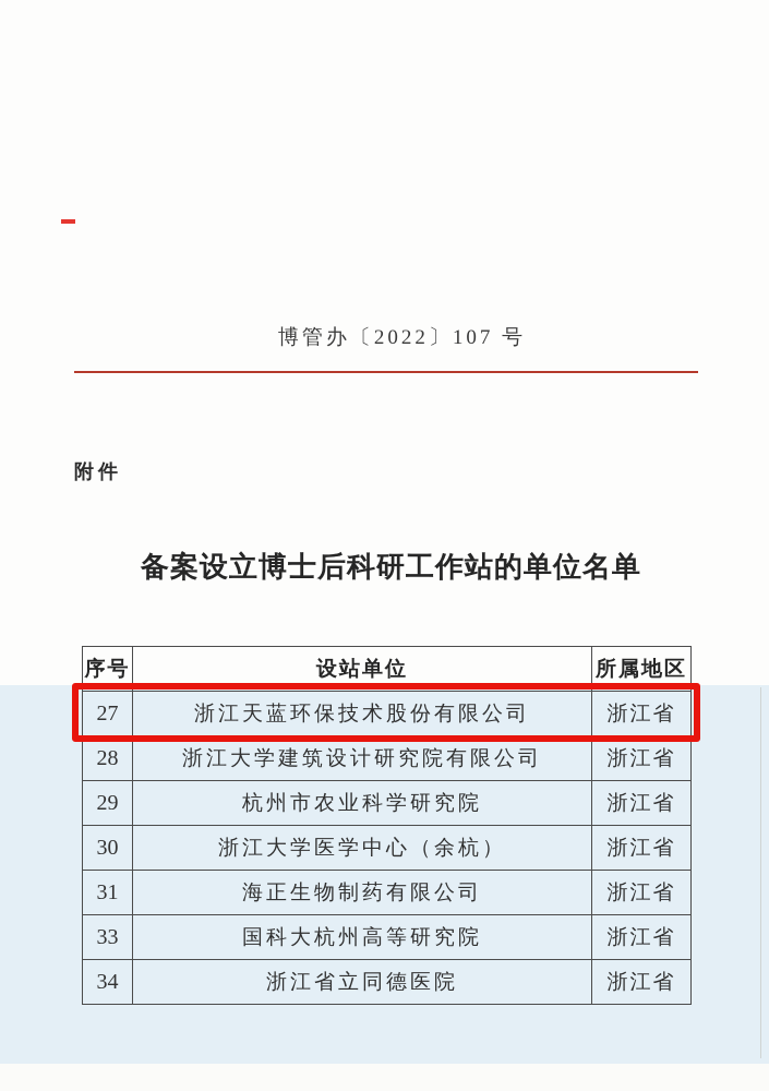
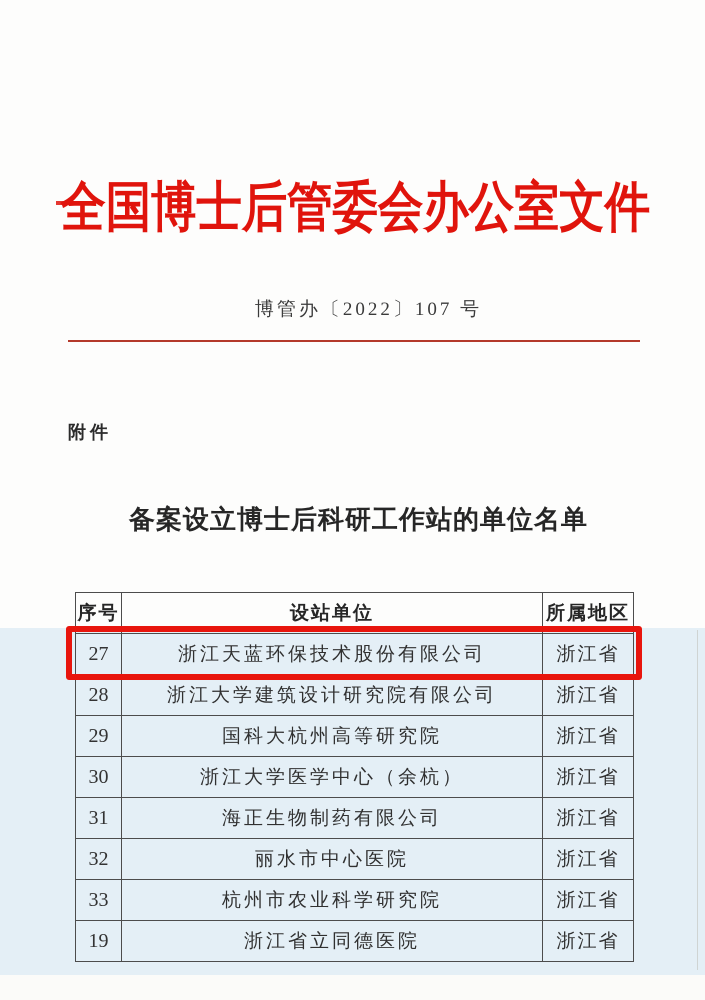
+ 全国博士后管委会办公室文件
  博管办〔2022〕107 号
  附件
  备案设立博士后科研工作站的单位名单
  序号	设站单位	所属地区
  27	浙江天蓝环保技术股份有限公司	浙江省
  28	浙江大学建筑设计研究院有限公司	浙江省
- 29	杭州市农业科学研究院	浙江省
+ 29	国科大杭州高等研究院	浙江省
  30	浙江大学医学中心（余杭）	浙江省
  31	海正生物制药有限公司	浙江省
+ 32	丽水市中心医院	浙江省
- 33	国科大杭州高等研究院	浙江省
+ 33	杭州市农业科学研究院	浙江省
- 34	浙江省立同德医院	浙江省
+ 19	浙江省立同德医院	浙江省
